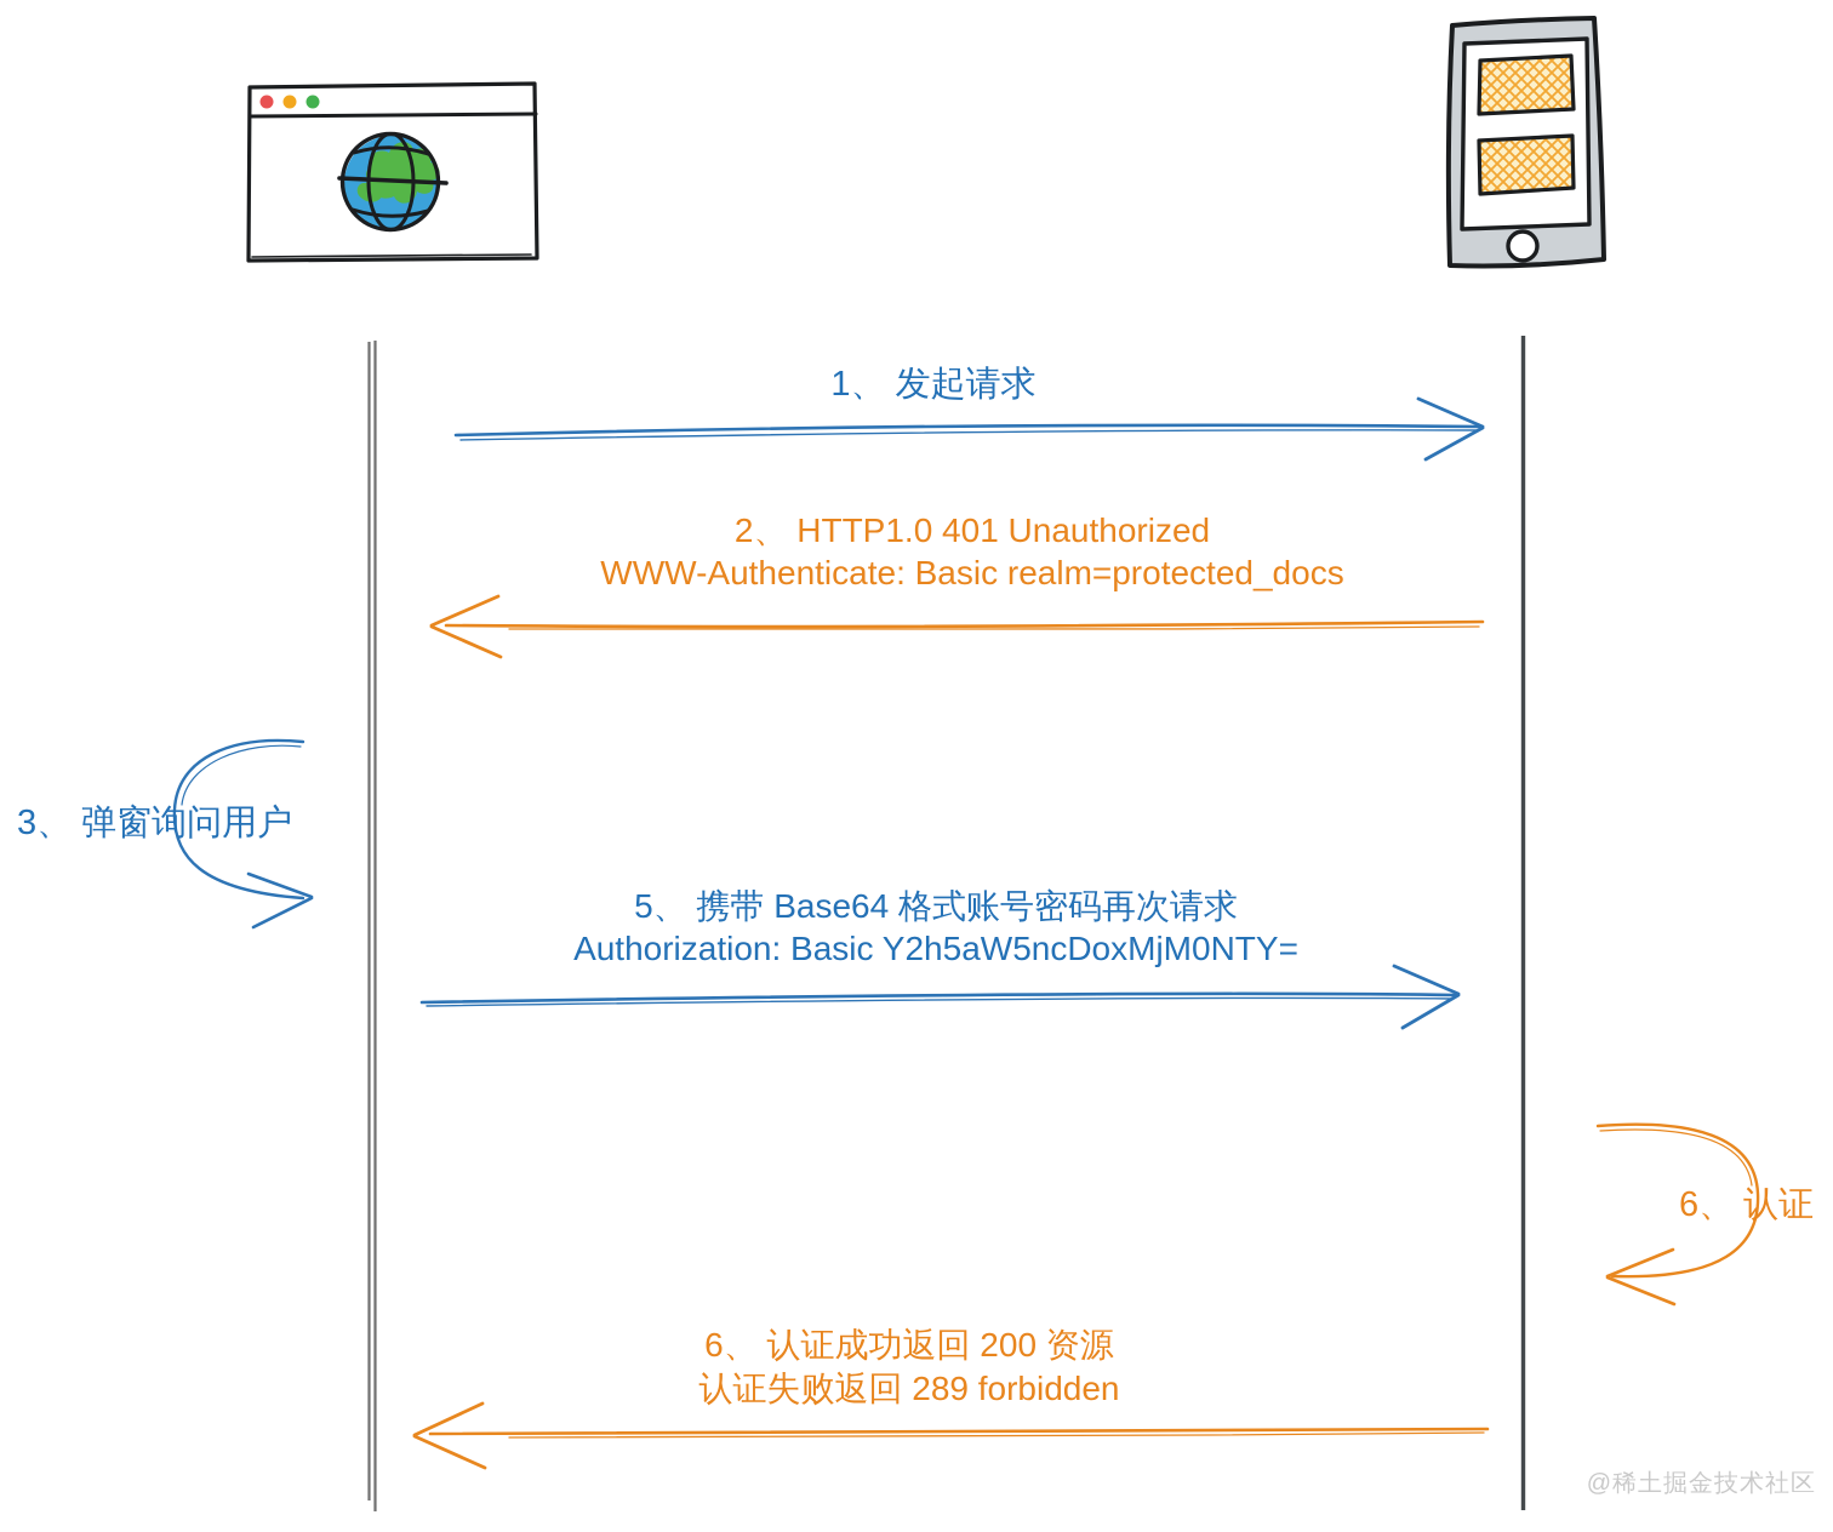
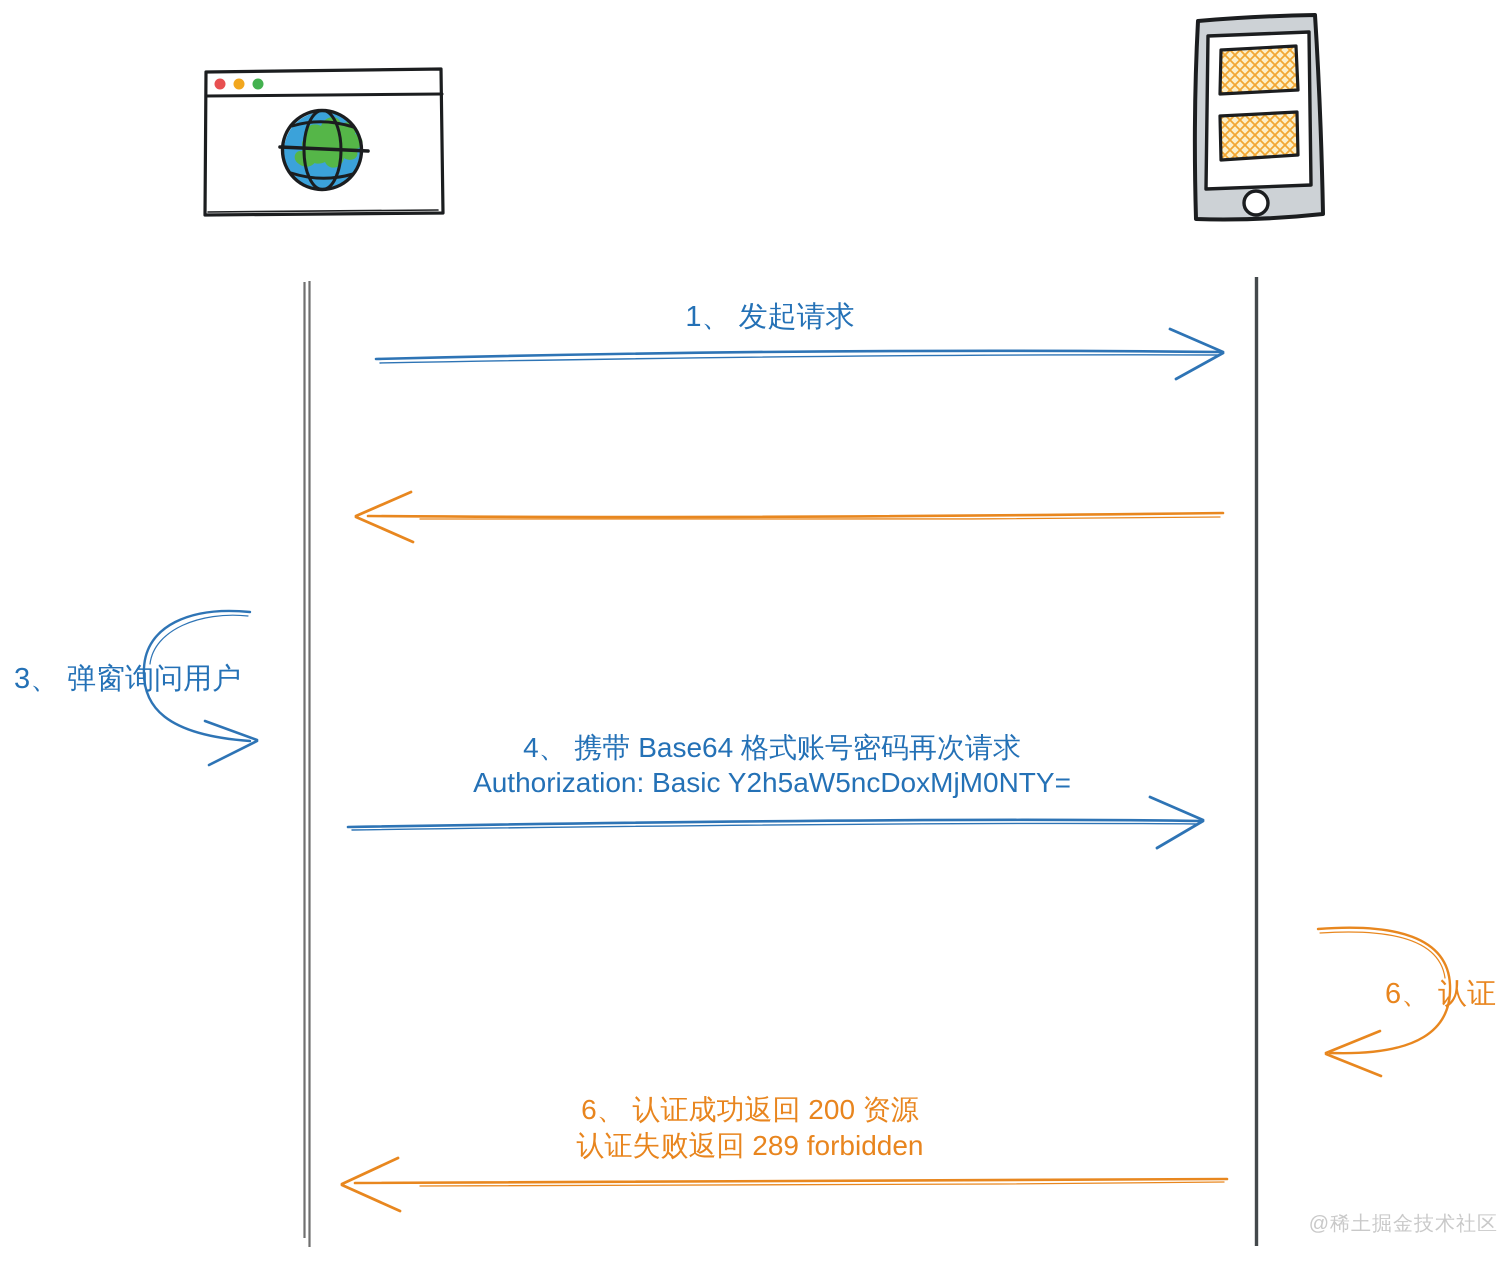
  1、 发起请求
- 2、 HTTP1.0 401 Unauthorized
- WWW-Authenticate: Basic realm=protected_docs
  3、 弹窗询问用户
- 5、 携带 Base64 格式账号密码再次请求
+ 4、 携带 Base64 格式账号密码再次请求
  Authorization: Basic Y2h5aW5ncDoxMjM0NTY=
  6、 认证
  6、 认证成功返回 200 资源
  认证失败返回 289 forbidden
  @稀土掘金技术社区
